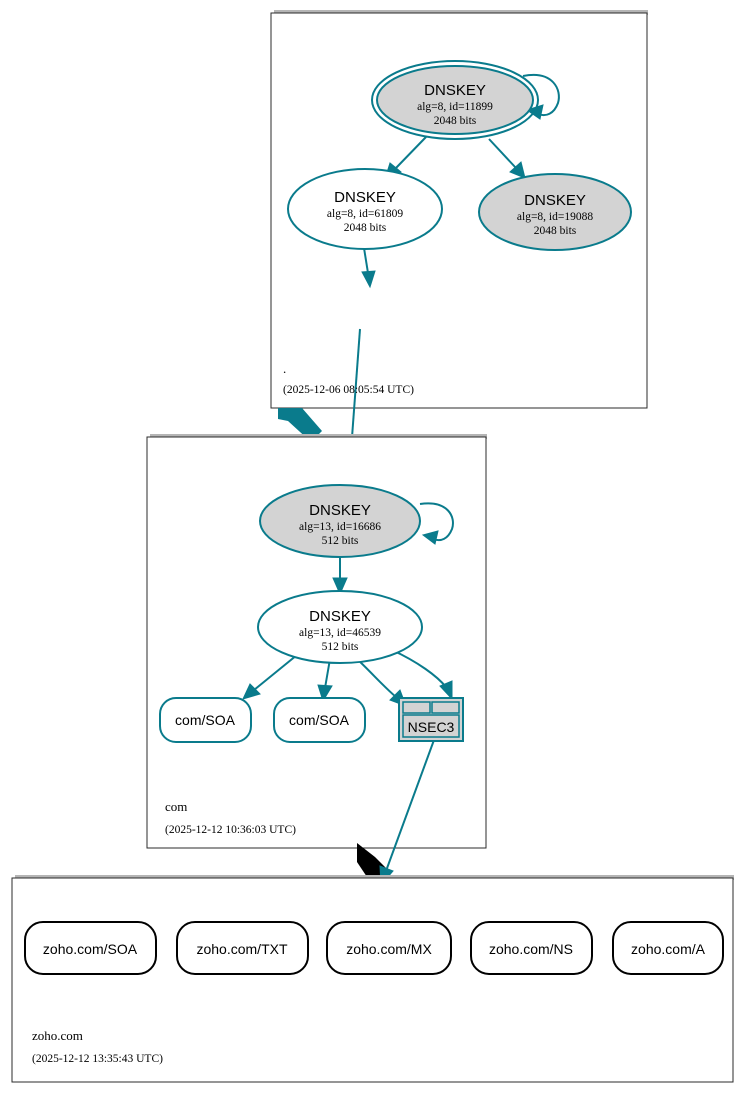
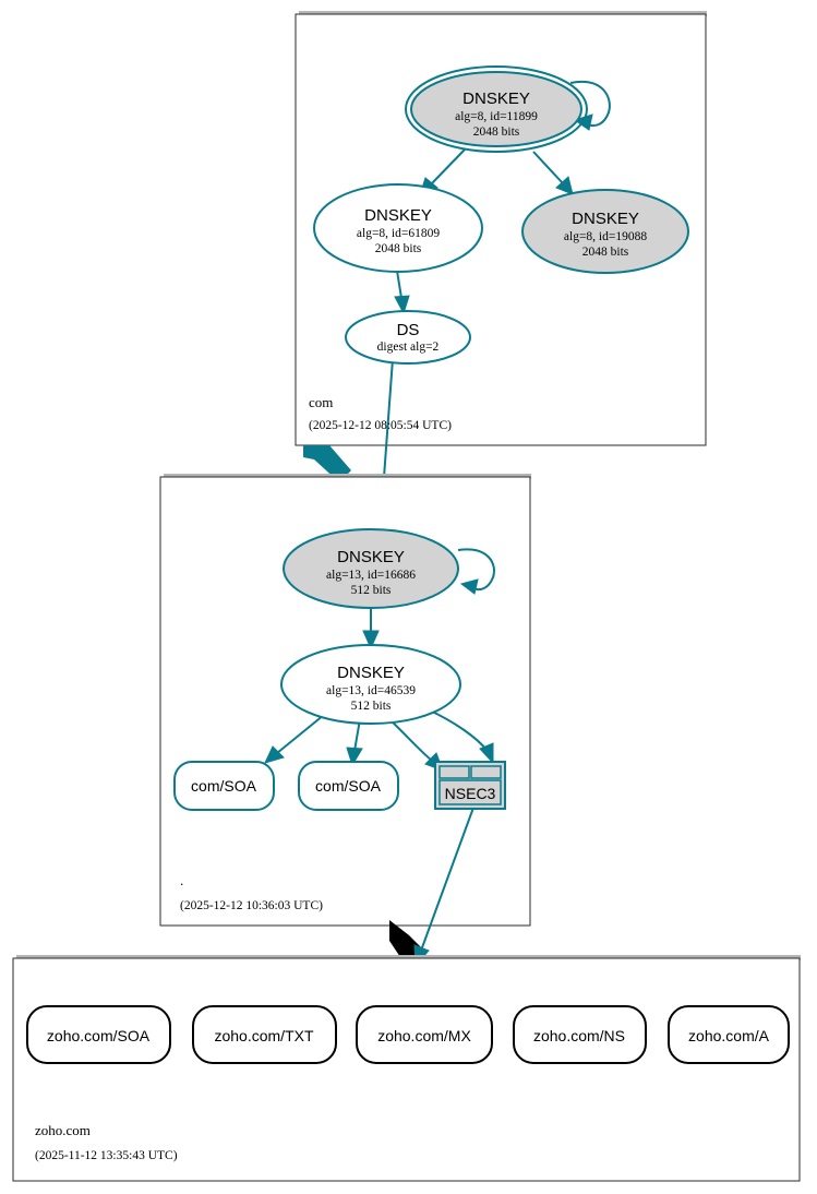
  DNSKEY
  alg=8, id=11899
  2048 bits
  DNSKEY
  alg=8, id=61809
  2048 bits
  DNSKEY
  alg=8, id=19088
  2048 bits
+ DS
+ digest alg=2
- .
+ com
- (2025-12-06 08:05:54 UTC)
+ (2025-12-12 08:05:54 UTC)
  DNSKEY
  alg=13, id=16686
  512 bits
  DNSKEY
  alg=13, id=46539
  512 bits
  com/SOA
  com/SOA
  NSEC3
- com
+ .
  (2025-12-12 10:36:03 UTC)
  zoho.com/SOA
  zoho.com/TXT
  zoho.com/MX
  zoho.com/NS
  zoho.com/A
  zoho.com
- (2025-12-12 13:35:43 UTC)
+ (2025-11-12 13:35:43 UTC)
